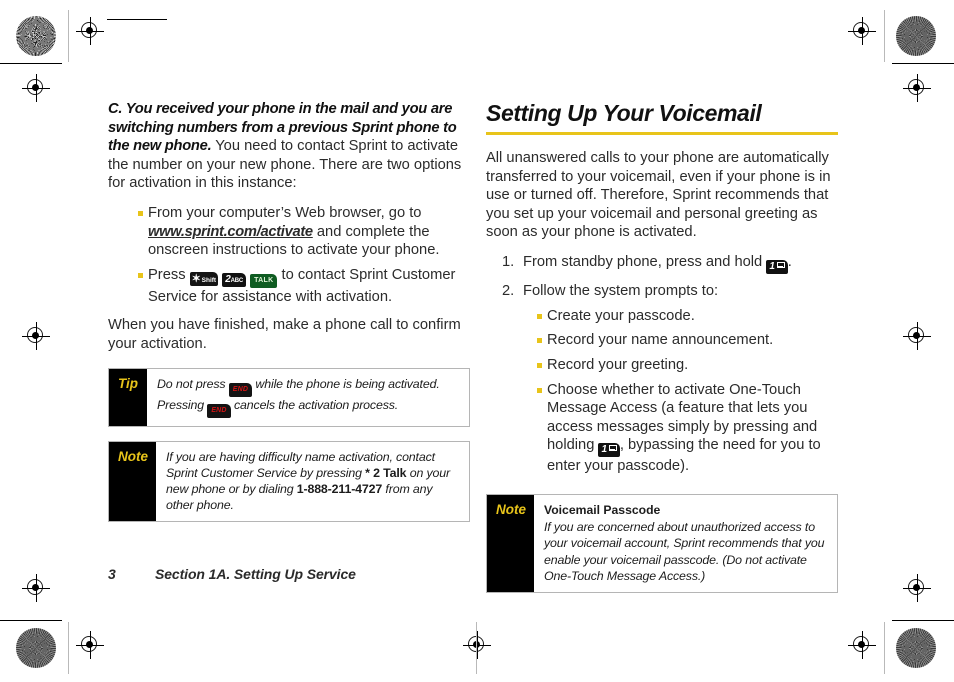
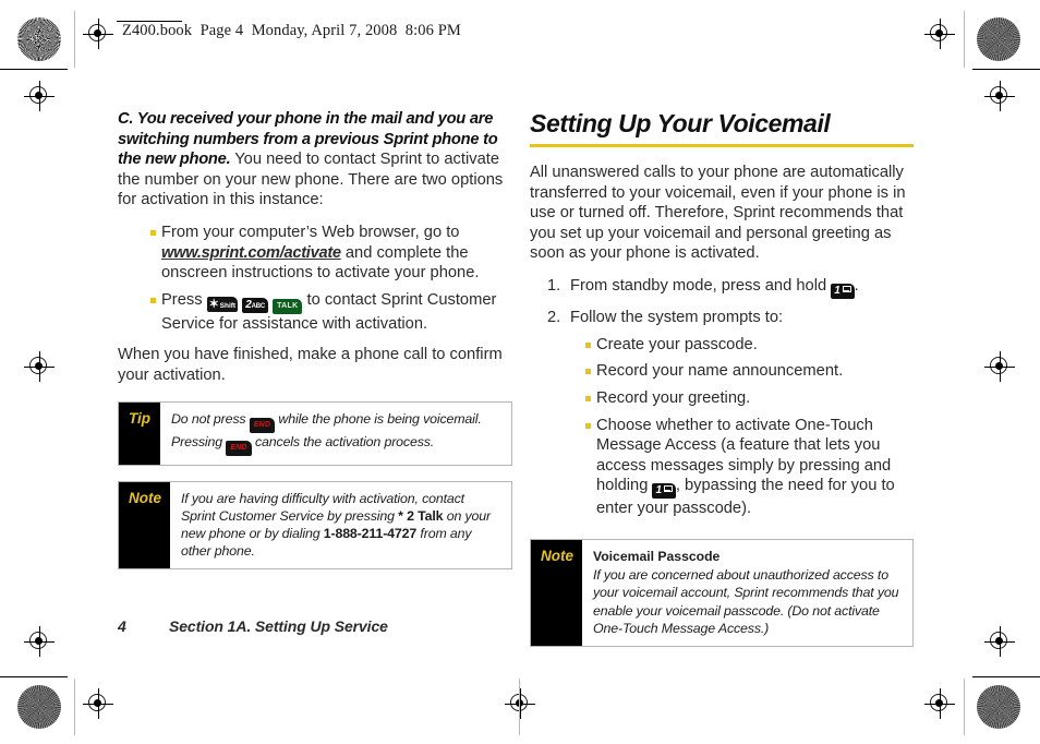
+ Z400.book Page 4 Monday, April 7, 2008 8:06 PM
  C. You received your phone in the mail and you are switching numbers from a previous Sprint phone to the new phone. You need to contact Sprint to activate the number on your new phone. There are two options for activation in this instance:
  From your computer’s Web browser, go to www.sprint.com/activate and complete the onscreen instructions to activate your phone.
  Press ✶ 2 to contact Sprint Customer Service for assistance with activation.
  When you have finished, make a phone call to confirm your activation.
  Tip
- Do not press while the phone is being activated. Pressing cancels the activation process.
+ Do not press while the phone is being voicemail. Pressing cancels the activation process.
  Note
- If you are having difficulty name activation, contact Sprint Customer Service by pressing * 2 Talk on your new phone or by dialing 1-888-211-4727 from any other phone.
+ If you are having difficulty with activation, contact Sprint Customer Service by pressing * 2 Talk on your new phone or by dialing 1-888-211-4727 from any other phone.
  Setting Up Your Voicemail
  All unanswered calls to your phone are automatically transferred to your voicemail, even if your phone is in use or turned off. Therefore, Sprint recommends that you set up your voicemail and personal greeting as soon as your phone is activated.
- From standby phone, press and hold 1 .
+ From standby mode, press and hold 1 .
  Follow the system prompts to:
  Create your passcode.
  Record your name announcement.
  Record your greeting.
  Choose whether to activate One-Touch Message Access (a feature that lets you access messages simply by pressing and holding 1 , bypassing the need for you to enter your passcode).
  Note
  Voicemail Passcode
  If you are concerned about unauthorized access to your voicemail account, Sprint recommends that you enable your voicemail passcode. (Do not activate One-Touch Message Access.)
- 3 Section 1A. Setting Up Service
+ 4 Section 1A. Setting Up Service
